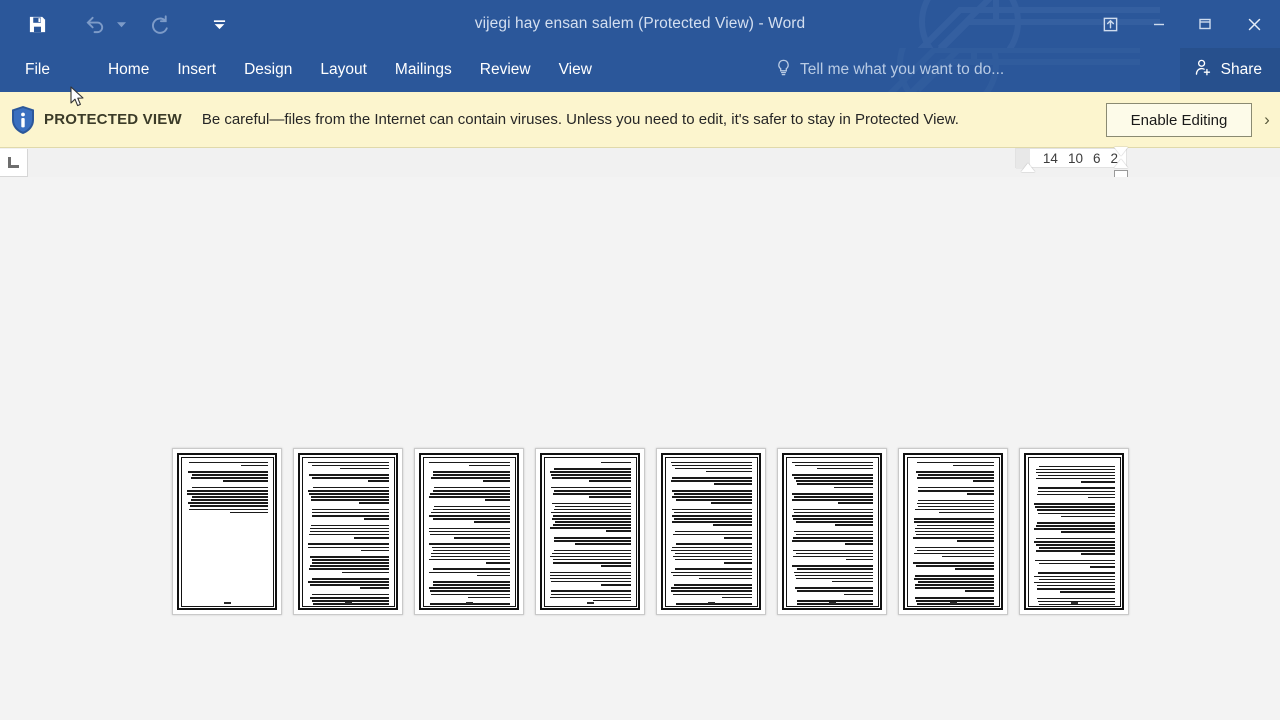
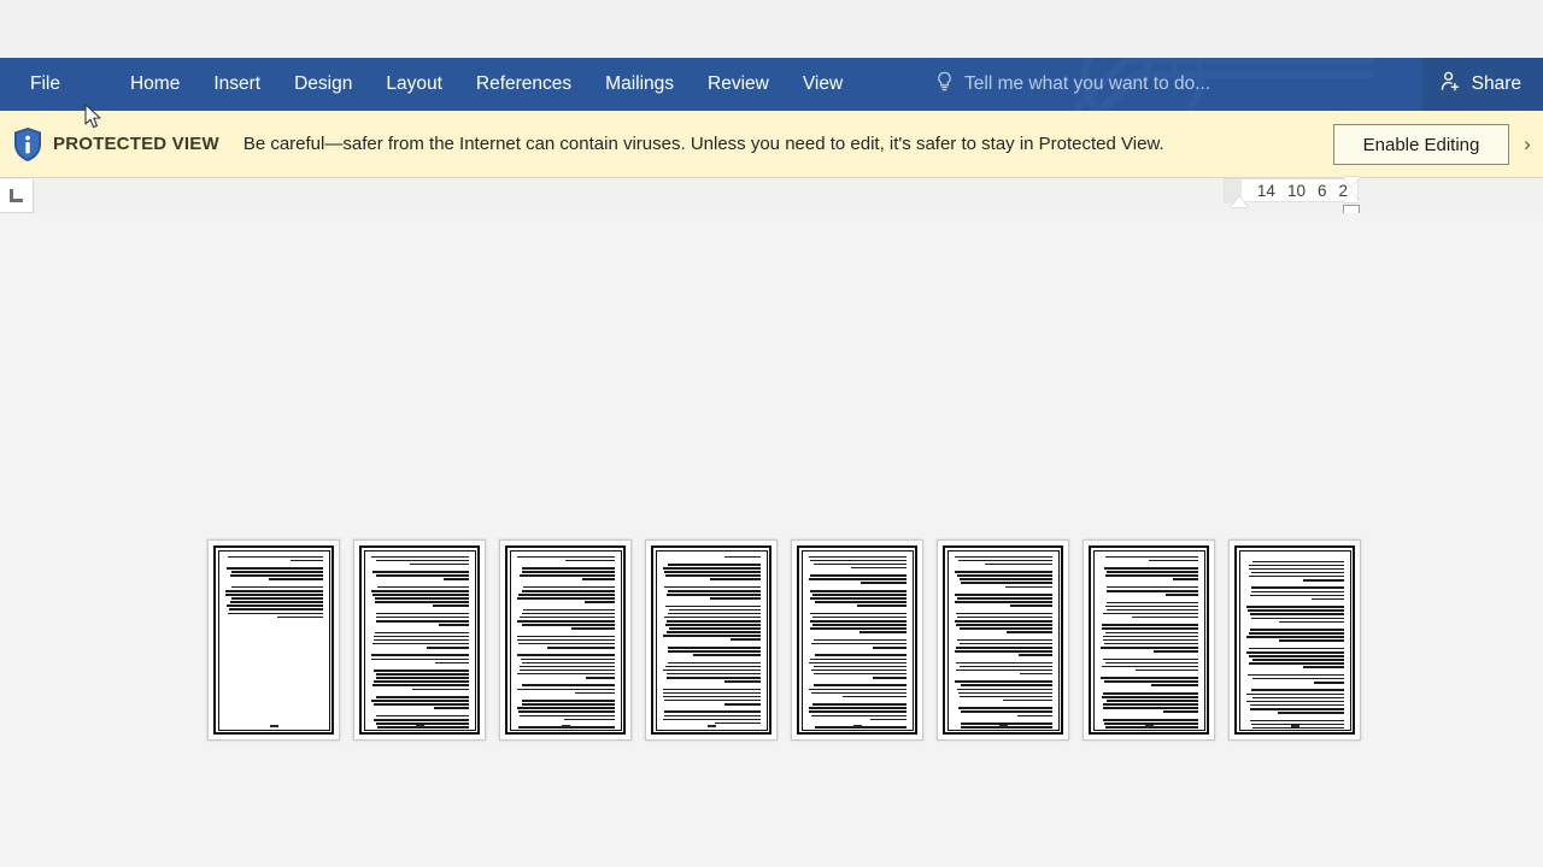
- vijegi hay ensan salem (Protected View) - Word
  File
  Home
  Insert
  Design
  Layout
+ References
  Mailings
  Review
  View
  Tell me what you want to do...
  Share
  PROTECTED VIEW
- Be careful—files from the Internet can contain viruses. Unless you need to edit, it's safer to stay in Protected View.
+ Be careful—safer from the Internet can contain viruses. Unless you need to edit, it's safer to stay in Protected View.
  Enable Editing
  ›
  14
  10
  6
  2
